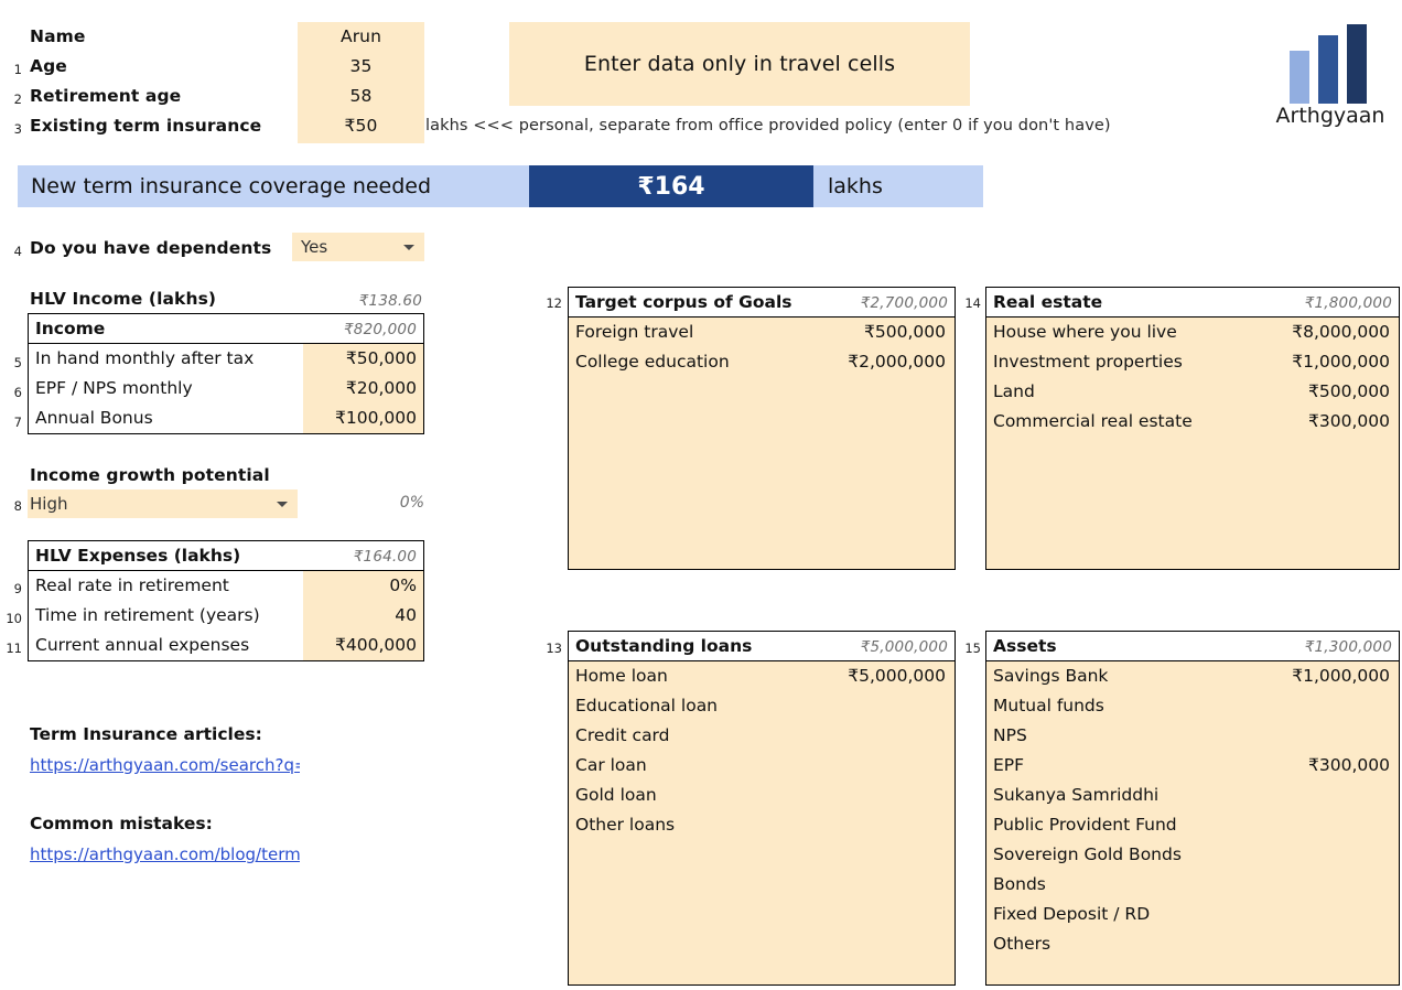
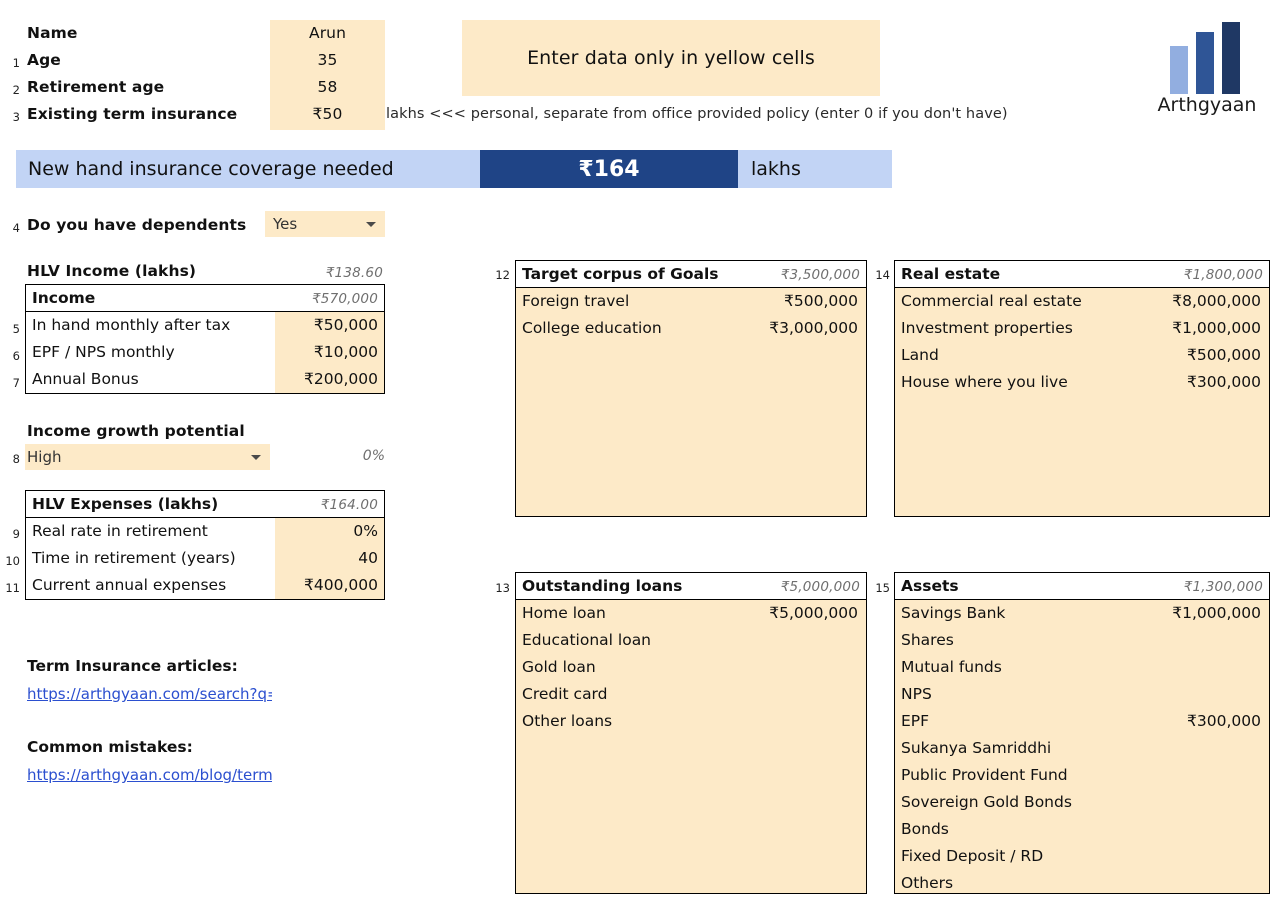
  Name
  Arun
  1
  Age
  35
  2
  Retirement age
  58
  3
  Existing term insurance
  ₹50
  lakhs <<< personal, separate from office provided policy (enter 0 if you don't have)
- Enter data only in travel cells
+ Enter data only in yellow cells
  Arthgyaan
- New term insurance coverage needed
+ New hand insurance coverage needed
  ₹164
  lakhs
  4
  Do you have dependents
  Yes
  HLV Income (lakhs)
  ₹138.60
  Income
- ₹820,000
+ ₹570,000
  In hand monthly after tax
  ₹50,000
  EPF / NPS monthly
- ₹20,000
+ ₹10,000
  Annual Bonus
- ₹100,000
+ ₹200,000
  5
  6
  7
  Income growth potential
  8
  High
  0%
  HLV Expenses (lakhs)
  ₹164.00
  Real rate in retirement
  0%
  Time in retirement (years)
  40
  Current annual expenses
  ₹400,000
  9
  10
  11
  Term Insurance articles:
  Common mistakes:
  12
  Target corpus of Goals
- ₹2,700,000
+ ₹3,500,000
  Foreign travel
  ₹500,000
  College education
- ₹2,000,000
+ ₹3,000,000
  14
  Real estate
  ₹1,800,000
- House where you live
+ Commercial real estate
  ₹8,000,000
  Investment properties
  ₹1,000,000
  Land
  ₹500,000
- Commercial real estate
+ House where you live
  ₹300,000
  13
  Outstanding loans
  ₹5,000,000
  Home loan
  ₹5,000,000
  Educational loan
- Credit card
+ Gold loan
- Car loan
- Gold loan
+ Credit card
  Other loans
  15
  Assets
  ₹1,300,000
  Savings Bank
  ₹1,000,000
+ Shares
  Mutual funds
  NPS
  EPF
  ₹300,000
  Sukanya Samriddhi
  Public Provident Fund
  Sovereign Gold Bonds
  Bonds
  Fixed Deposit / RD
  Others
